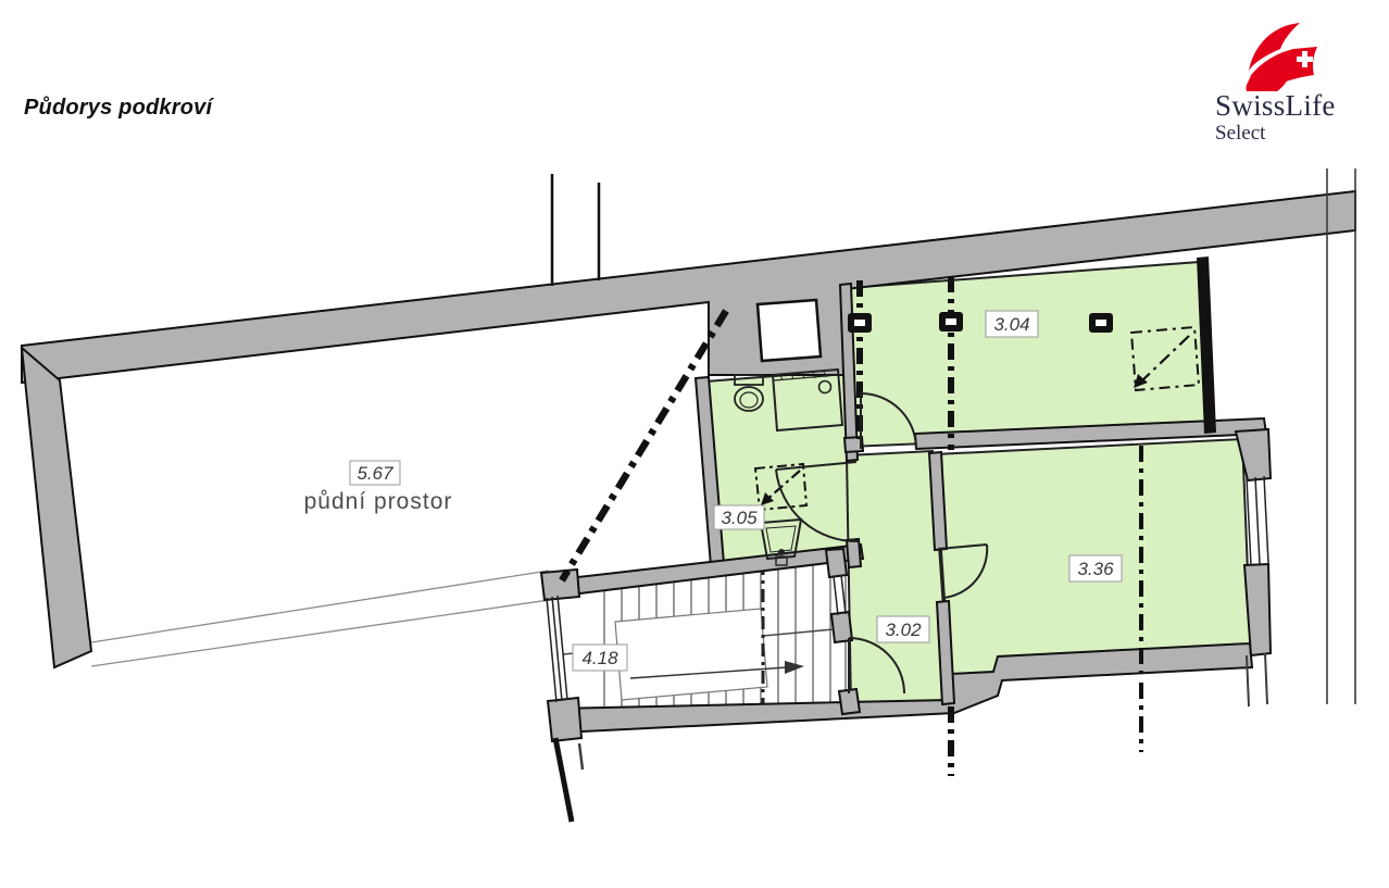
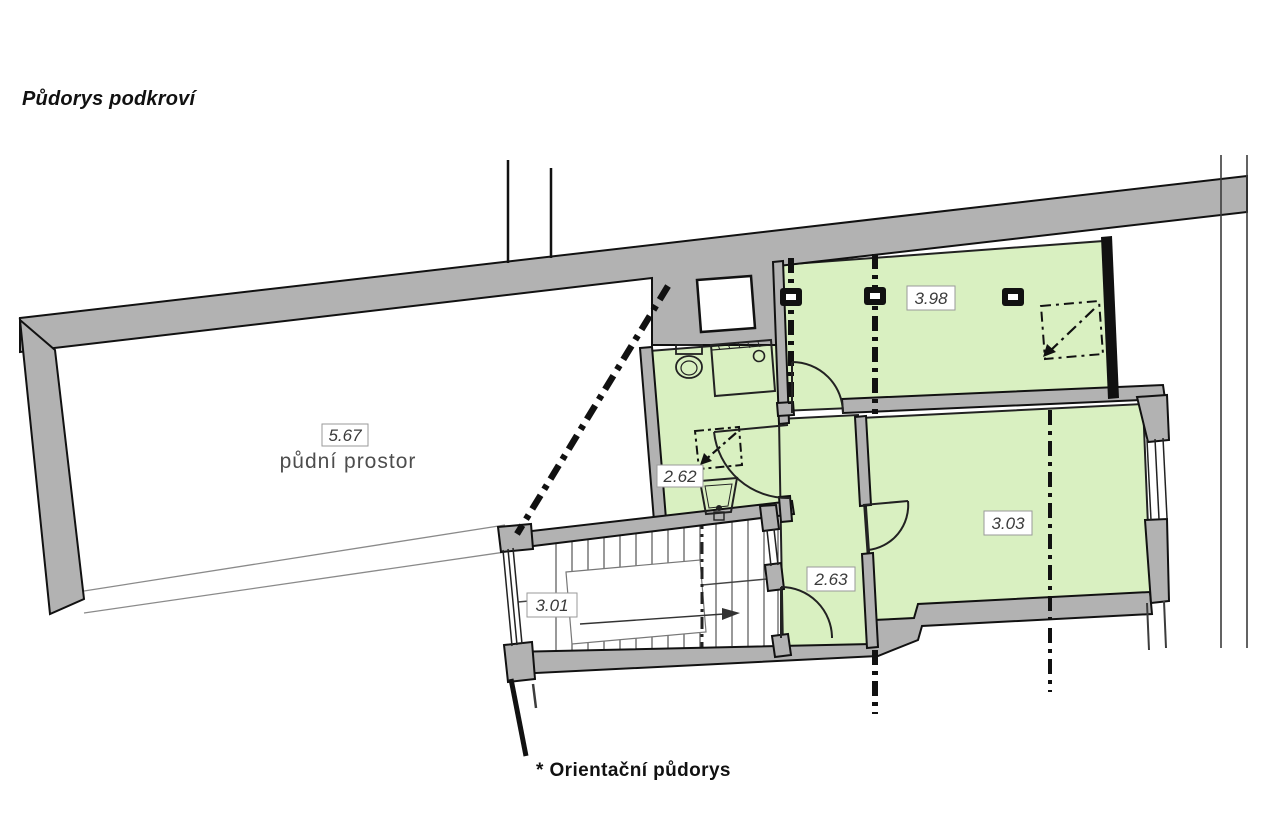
  Půdorys podkroví
- SwissLife
- Select
- 4.18
+ 3.01
- 3.02
+ 2.63
- 3.36
+ 3.03
- 3.04
+ 3.98
- 3.05
+ 2.62
  5.67
  půdní prostor
+ * Orientační půdorys
